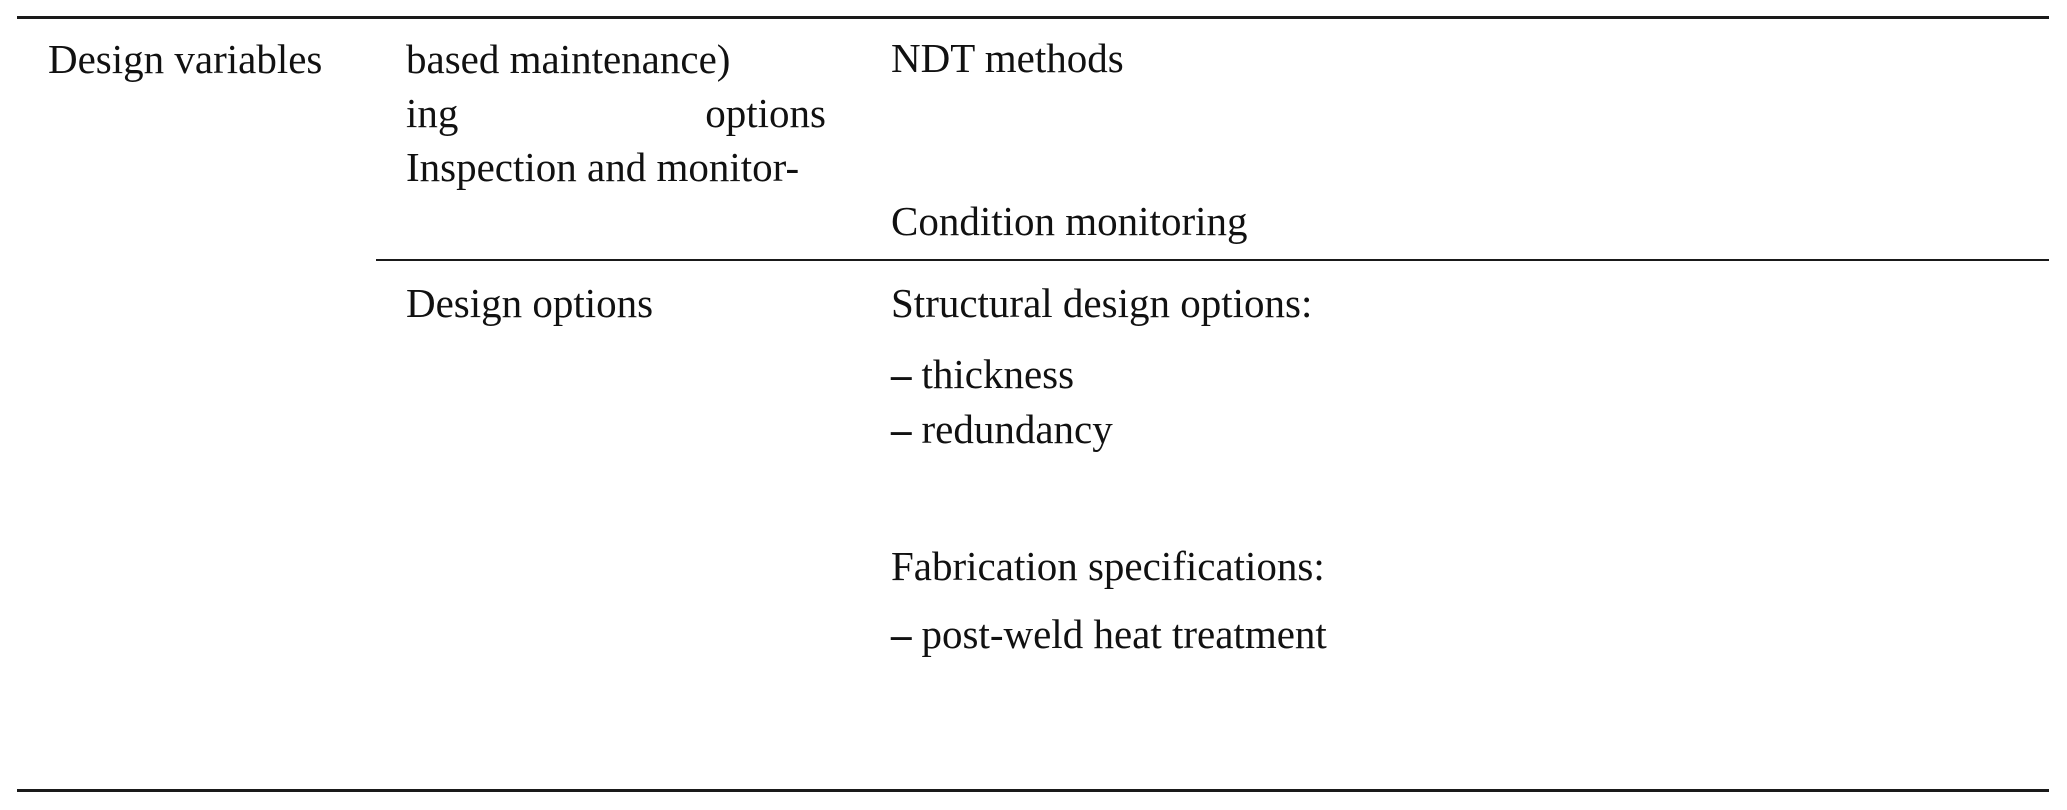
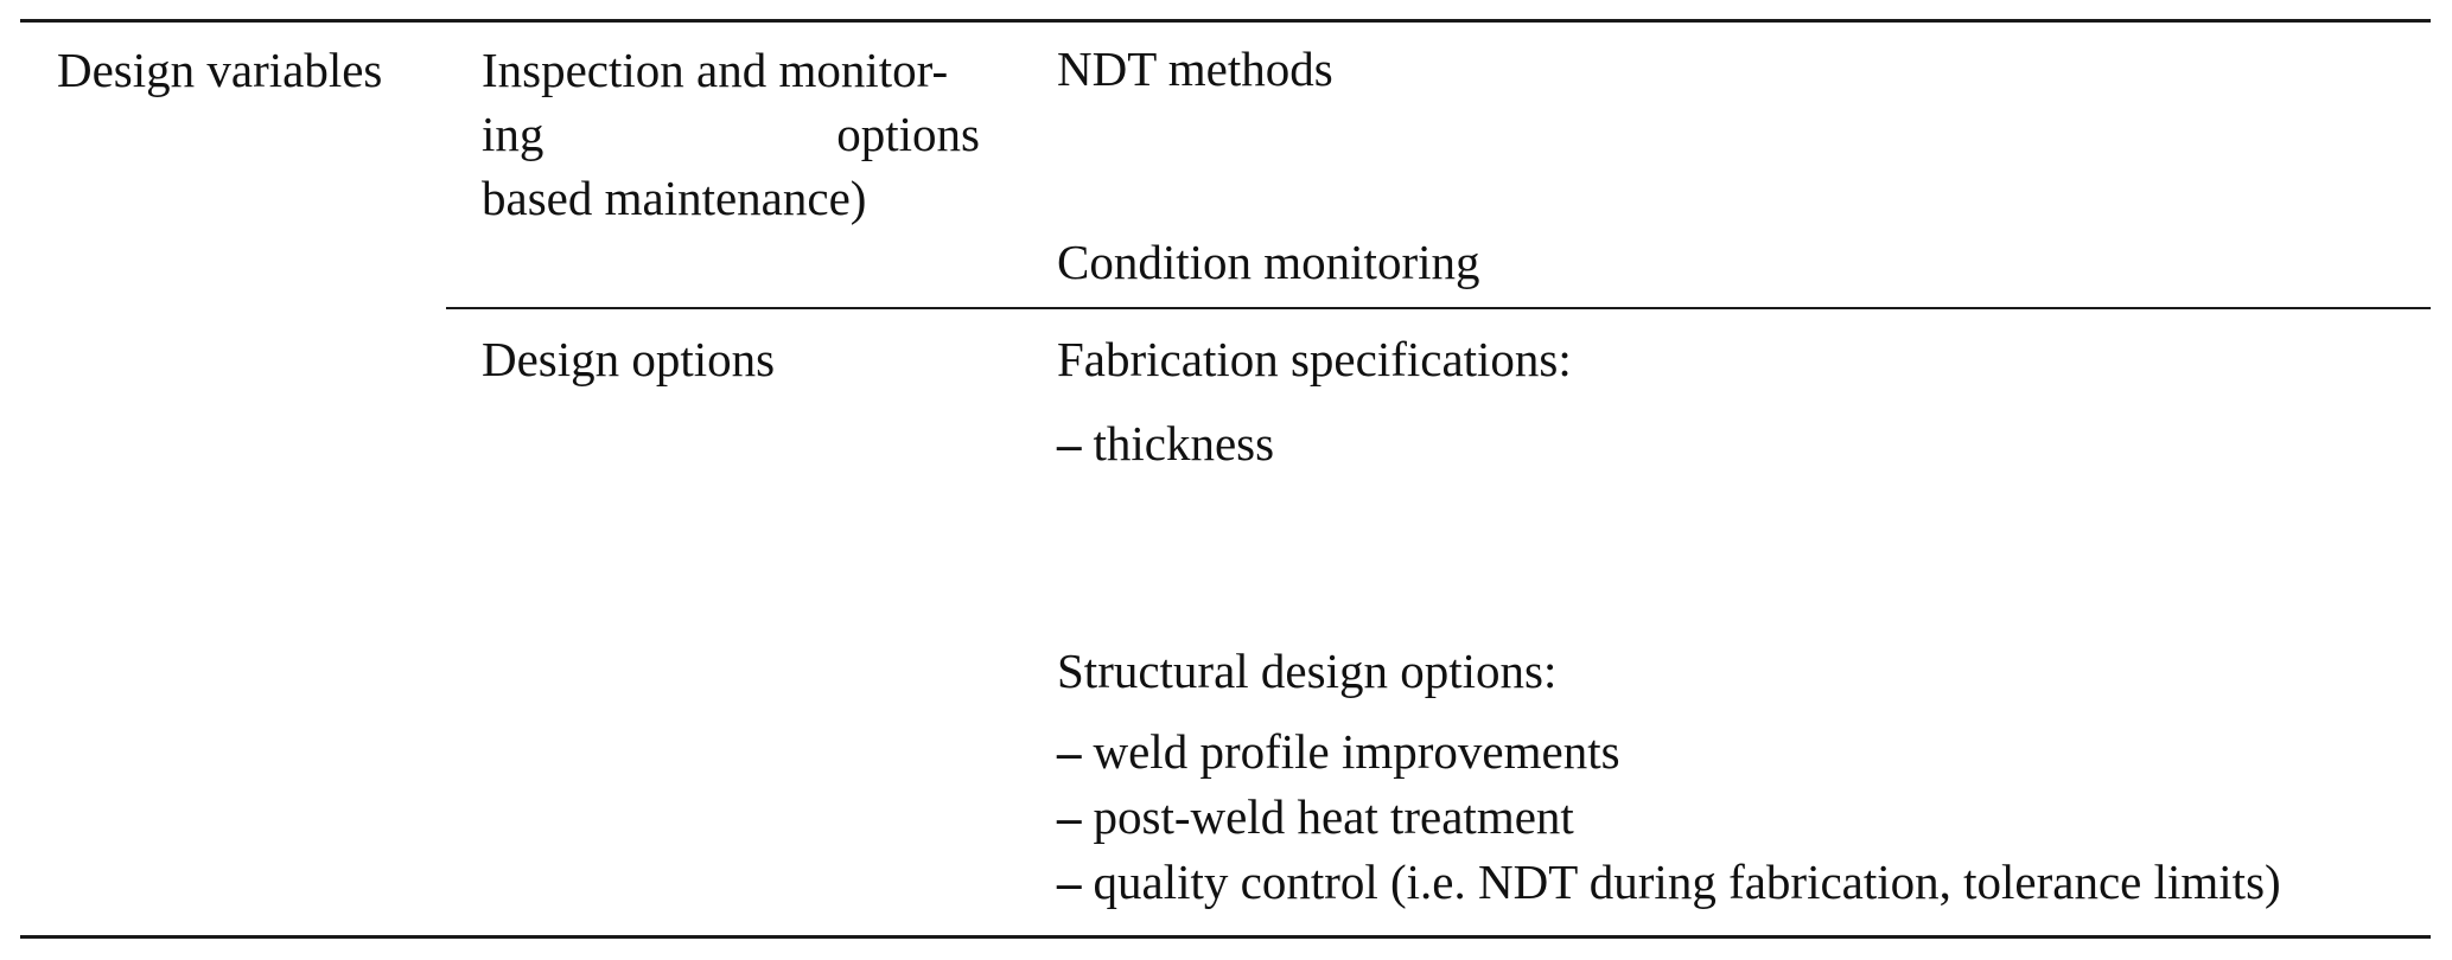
  Design variables
- based maintenance)
+ Inspection and monitor-
  ing
  options
- Inspection and monitor-
+ based maintenance)
  NDT methods
  Condition monitoring
  Design options
- Structural design options:
+ Fabrication specifications:
  – thickness
- – redundancy
- Fabrication specifications:
+ Structural design options:
+ – weld profile improvements
  – post-weld heat treatment
+ – quality control (i.e. NDT during fabrication, tolerance limits)
